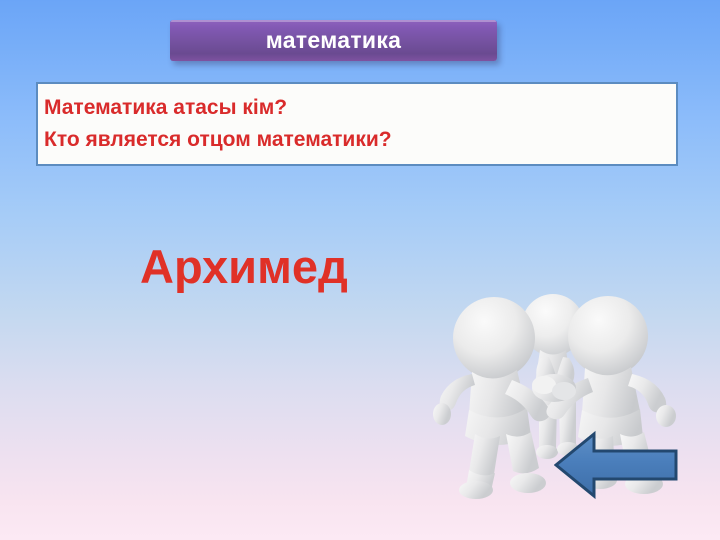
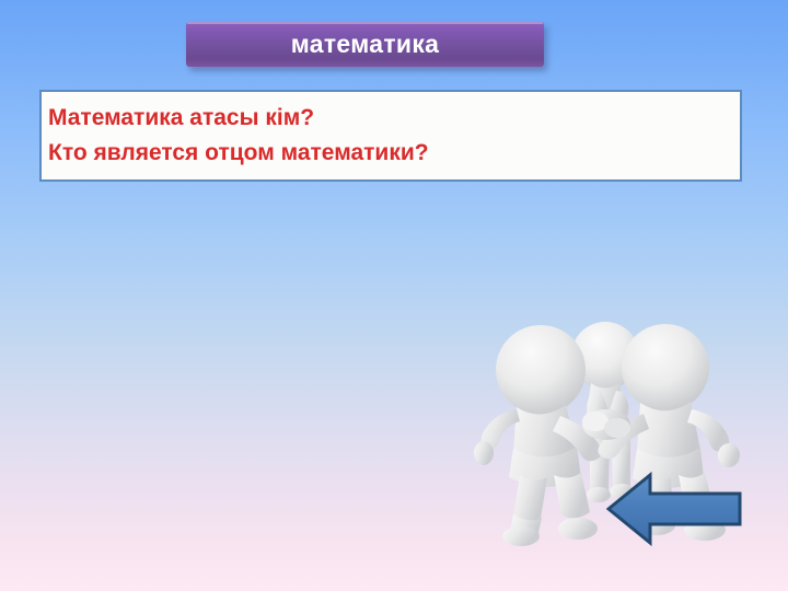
  математика
  Математика атасы кім?
  Кто является отцом математики?
- Архимед
